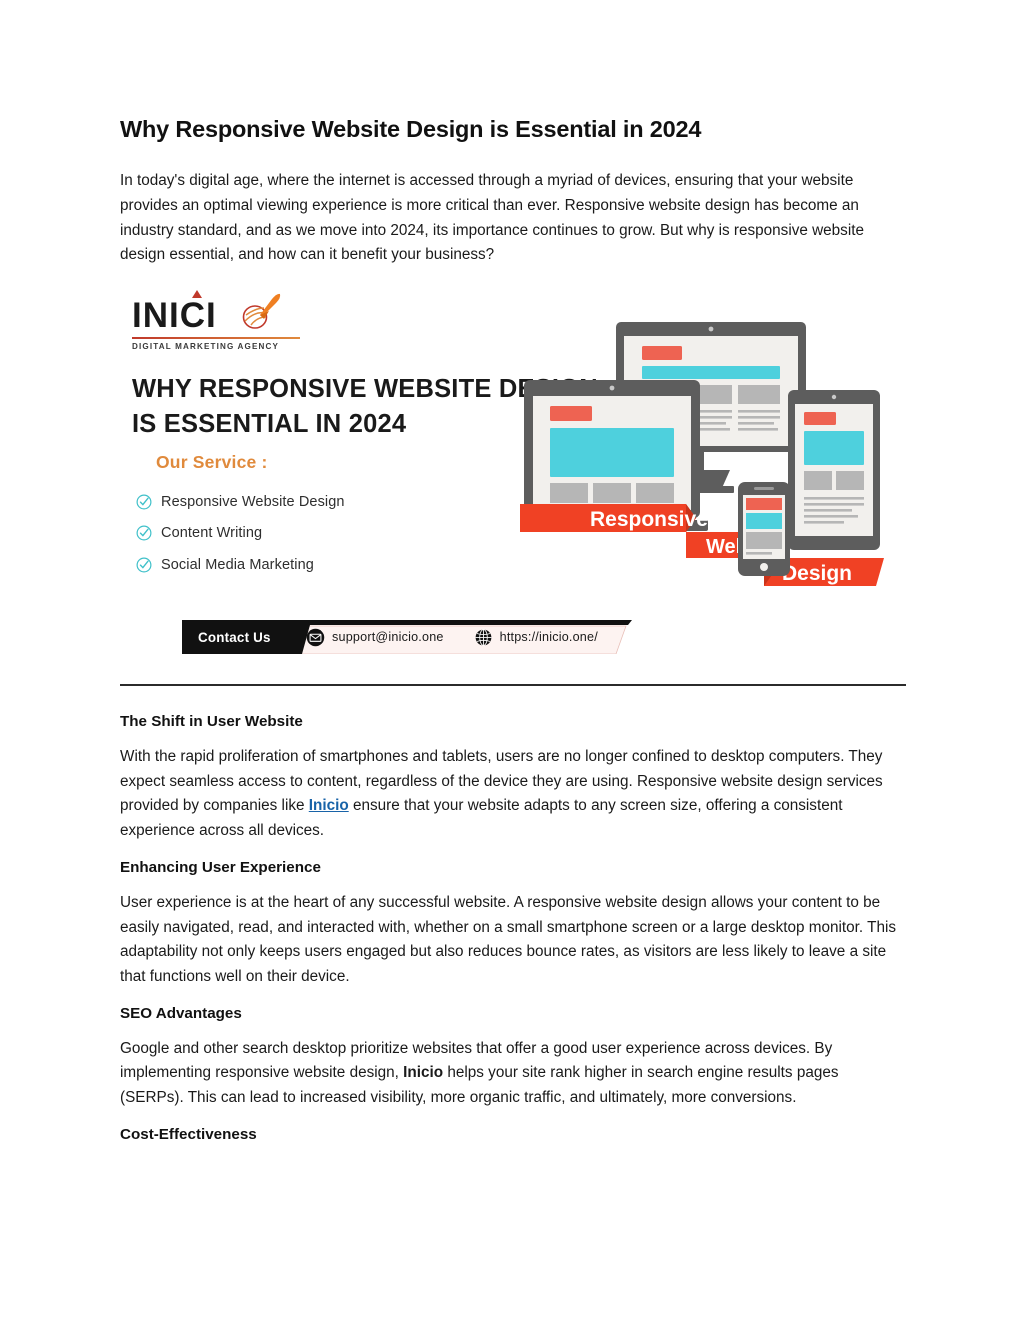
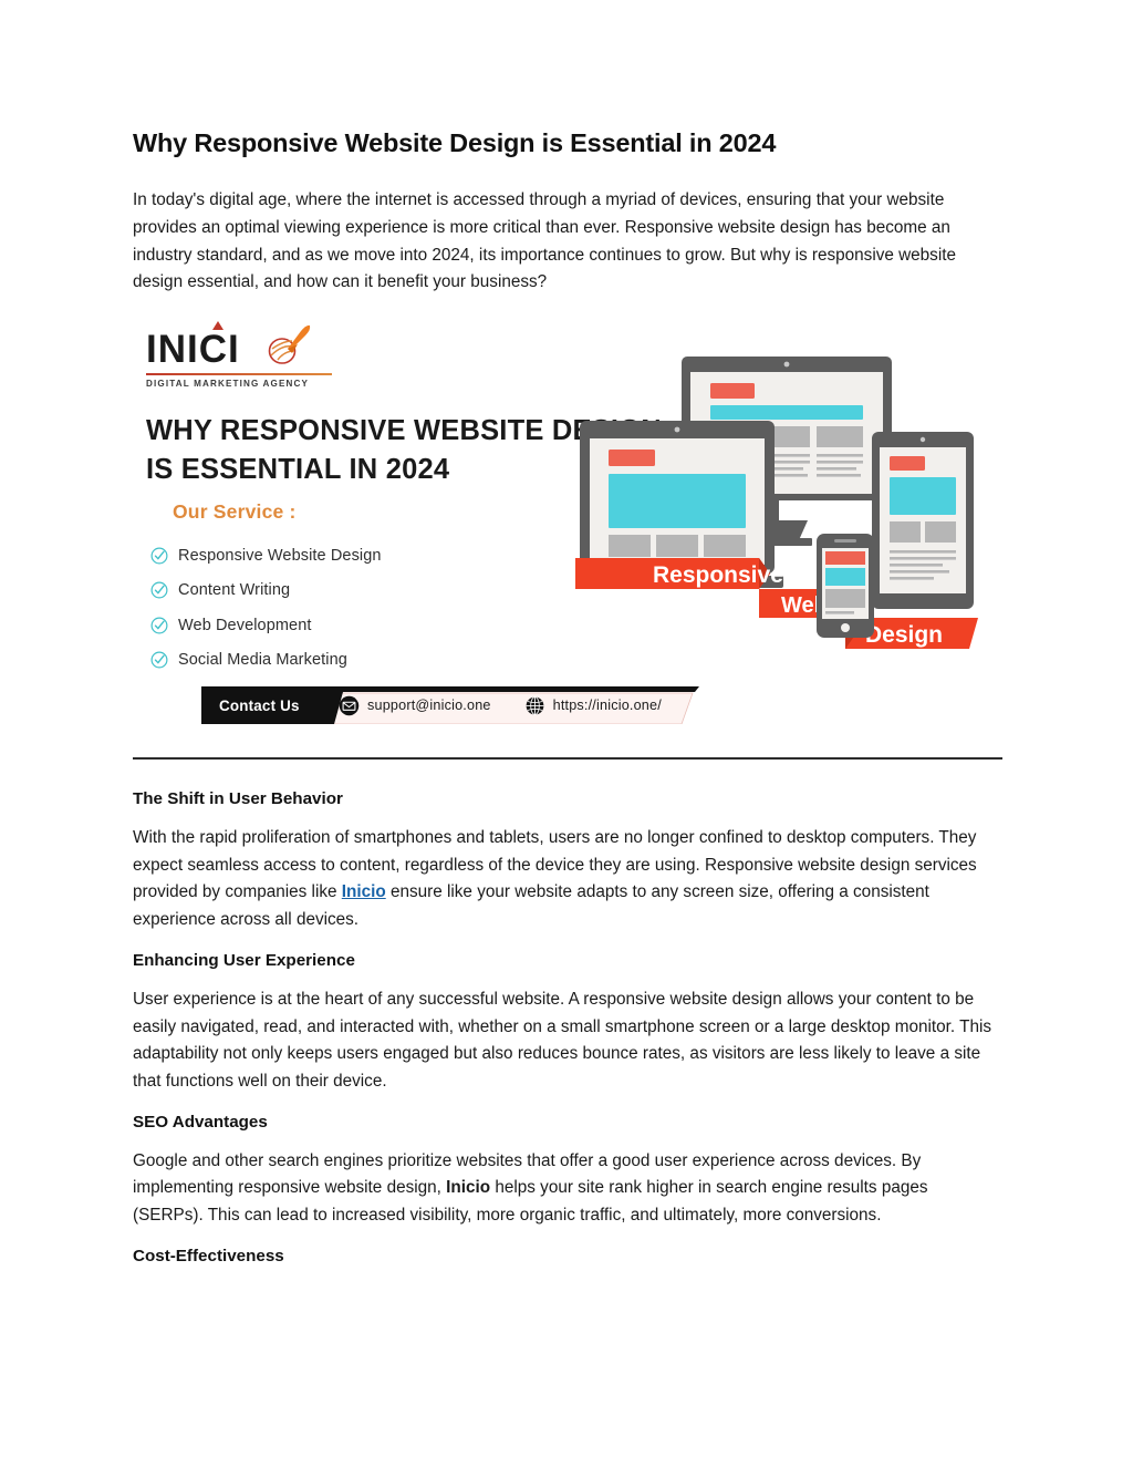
  Why Responsive Website Design is Essential in 2024
  In today's digital age, where the internet is accessed through a myriad of devices, ensuring that your website provides an optimal viewing experience is more critical than ever. Responsive website design has become an industry standard, and as we move into 2024, its importance continues to grow. But why is responsive website design essential, and how can it benefit your business?
  INICI
  DIGITAL MARKETING AGENCY
  WHY RESPONSIVE WEBSITE D IS ESSENTIAL IN 2024
  Our Service :
  Responsive Website Design
  Content Writing
+ Web Development
  Social Media Marketing
  Responsive
  Design
  Contact Us
  support@inicio.one
  https://inicio.one/
- The Shift in User Website
+ The Shift in User Behavior
- With the rapid proliferation of smartphones and tablets, users are no longer confined to desktop computers. They expect seamless access to content, regardless of the device they are using. Responsive website design services provided by companies like Inicio ensure that your website adapts to any screen size, offering a consistent experience across all devices.
+ With the rapid proliferation of smartphones and tablets, users are no longer confined to desktop computers. They expect seamless access to content, regardless of the device they are using. Responsive website design services provided by companies like Inicio ensure like your website adapts to any screen size, offering a consistent experience across all devices.
  Enhancing User Experience
  User experience is at the heart of any successful website. A responsive website design allows your content to be easily navigated, read, and interacted with, whether on a small smartphone screen or a large desktop monitor. This adaptability not only keeps users engaged but also reduces bounce rates, as visitors are less likely to leave a site that functions well on their device.
  SEO Advantages
- Google and other search desktop prioritize websites that offer a good user experience across devices. By implementing responsive website design, Inicio helps your site rank higher in search engine results pages (SERPs). This can lead to increased visibility, more organic traffic, and ultimately, more conversions.
+ Google and other search engines prioritize websites that offer a good user experience across devices. By implementing responsive website design, Inicio helps your site rank higher in search engine results pages (SERPs). This can lead to increased visibility, more organic traffic, and ultimately, more conversions.
  Cost-Effectiveness
